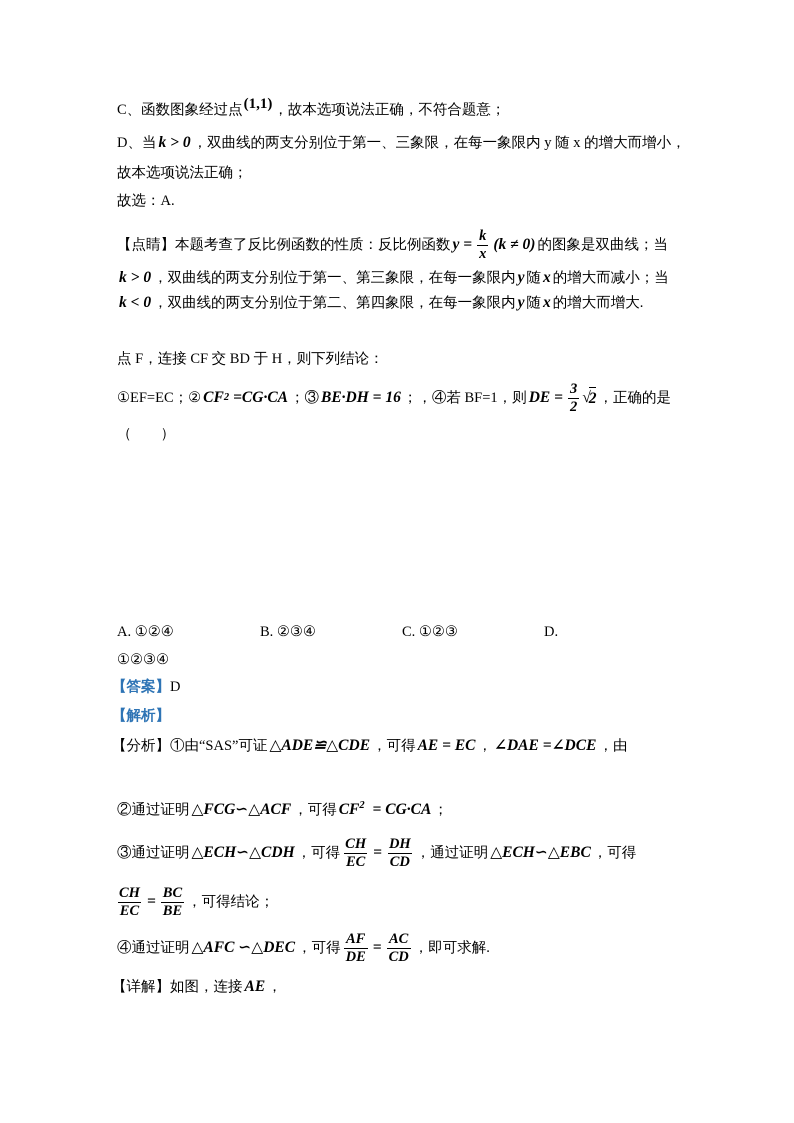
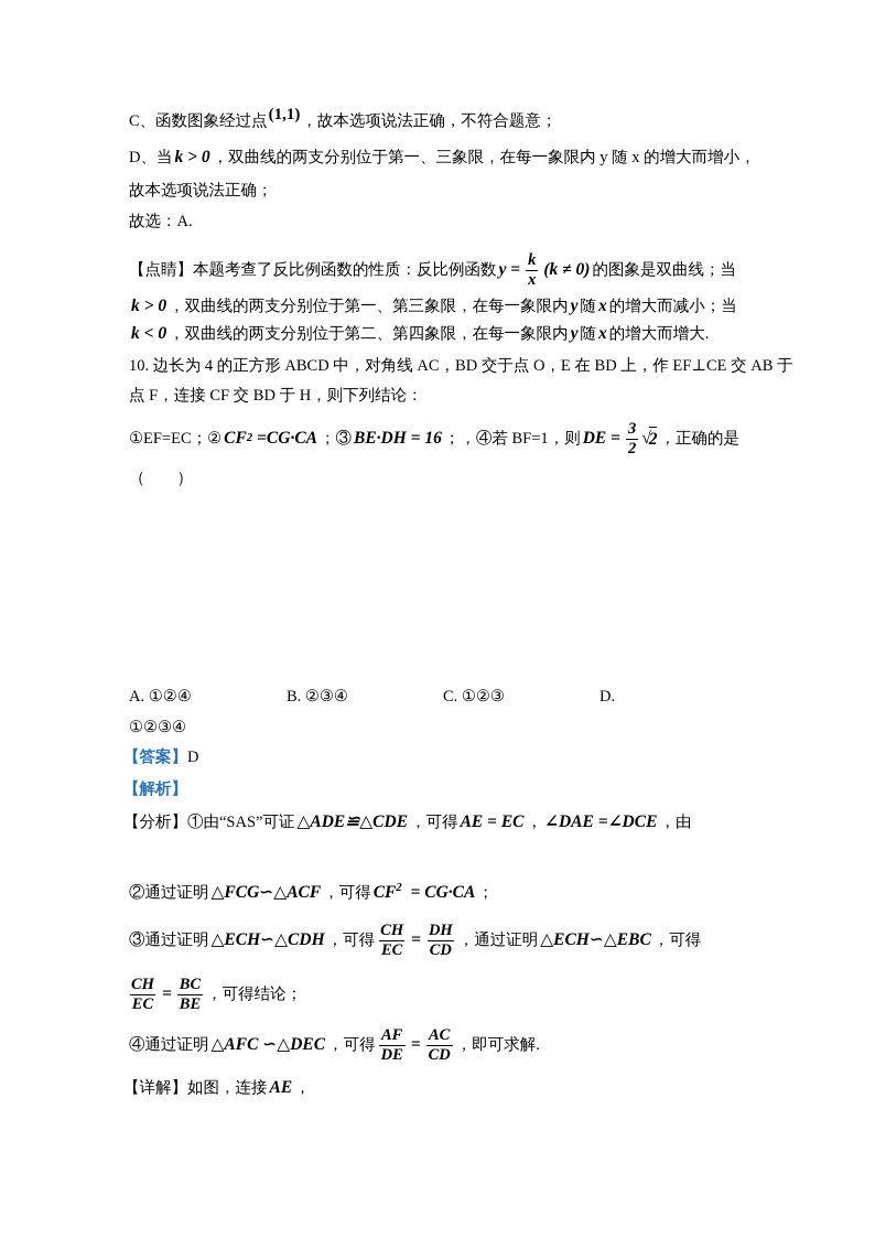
  C、函数图象经过点(1,1)，故本选项说法正确，不符合题意；
  D、当 k > 0 ，双曲线的两支分别位于第一、三象限，在每一象限内 y 随 x 的增大而增小，
  故本选项说法正确；
  故选：A.
  【点睛】
  本题考查了反比例函数的性质：反比例函数
  y =
  k
  x
  (k ≠ 0)
  的图象是双曲线；当
  k > 0 ，双曲线的两支分别位于第一、第三象限，在每一象限内 y 随 x 的增大而减小；当
  k < 0 ，双曲线的两支分别位于第二、第四象限，在每一象限内 y 随 x 的增大而增大.
+ 10. 边长为 4 的正方形 ABCD 中，对角线 AC，BD 交于点 O，E 在 BD 上，作 EF⊥CE 交 AB 于
  点 F，连接 CF 交 BD 于 H，则下列结论：
  ①EF=EC；②
  CF
  2
  =CG·CA
  ；③
  BE·DH = 16
  ；，④若 BF=1，则
  DE =
  3
  2
  √
  2
  ，正确的是
  （ ）
  A. ①②④
  B. ②③④
  C. ①②③
  D.
  ①②③④
  【答案】D
  【解析】
  【分析】①由“SAS”可证 △ADE≌△CDE ，可得 AE = EC ， ∠DAE =∠DCE ，由
  ②通过证明 △FCG∽△ACF ，可得 CF2 = CG·CA ；
  ③通过证明
  △ECH∽△CDH
  ，可得
  CH
  EC
  =
  DH
  CD
  ，通过证明
  △ECH∽△EBC
  ，可得
  CH
  EC
  =
  BC
  BE
  ，可得结论；
  ④通过证明
  △AFC ∽△DEC
  ，可得
  AF
  DE
  =
  AC
  CD
  ，即可求解.
  【详解】如图，连接 AE ，
